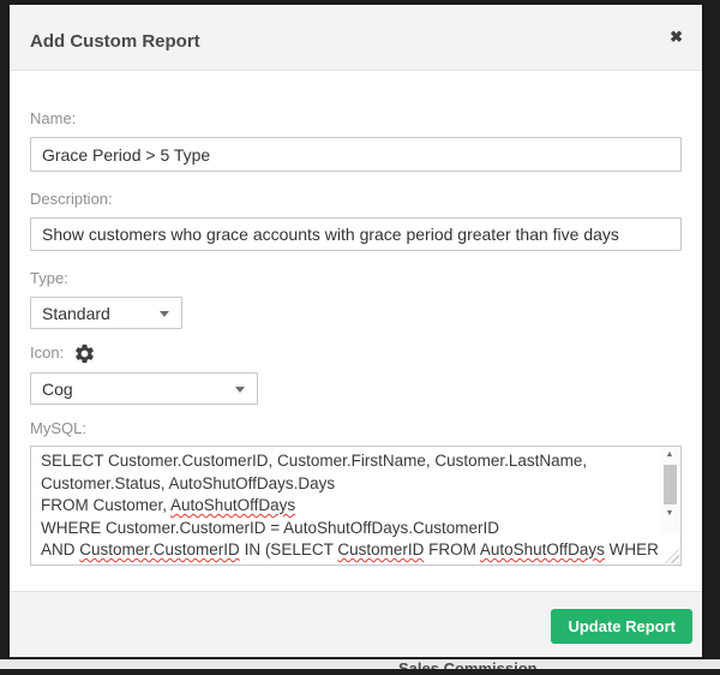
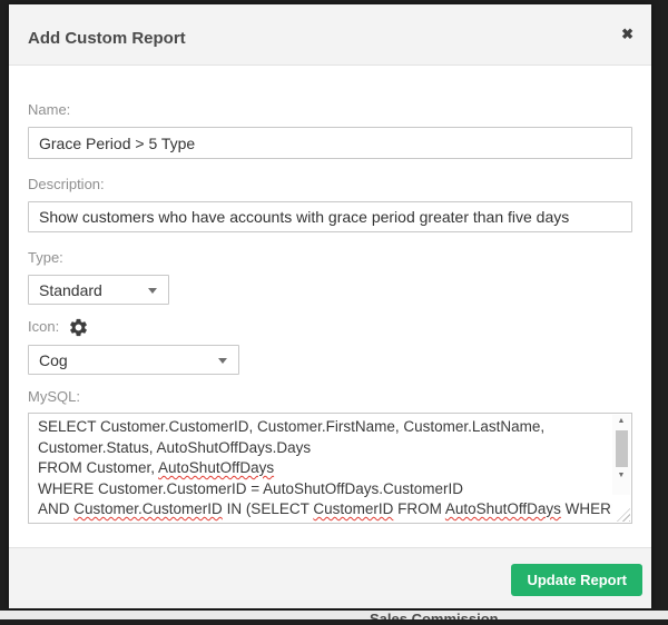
  Add Custom Report
  ✖
  Name:
  Grace Period > 5 Type
  Description:
- Show customers who grace accounts with grace period greater than five days
+ Show customers who have accounts with grace period greater than five days
  Type:
  Standard
  Icon:
  Cog
  MySQL:
  SELECT Customer.CustomerID, Customer.FirstName, Customer.LastName,
  Customer.Status, AutoShutOffDays.Days
  FROM Customer, AutoShutOffDays
  WHERE Customer.CustomerID = AutoShutOffDays.CustomerID
  AND Customer.CustomerID IN (SELECT CustomerID FROM AutoShutOffDays WHER
  Update Report
  Sales Commission
